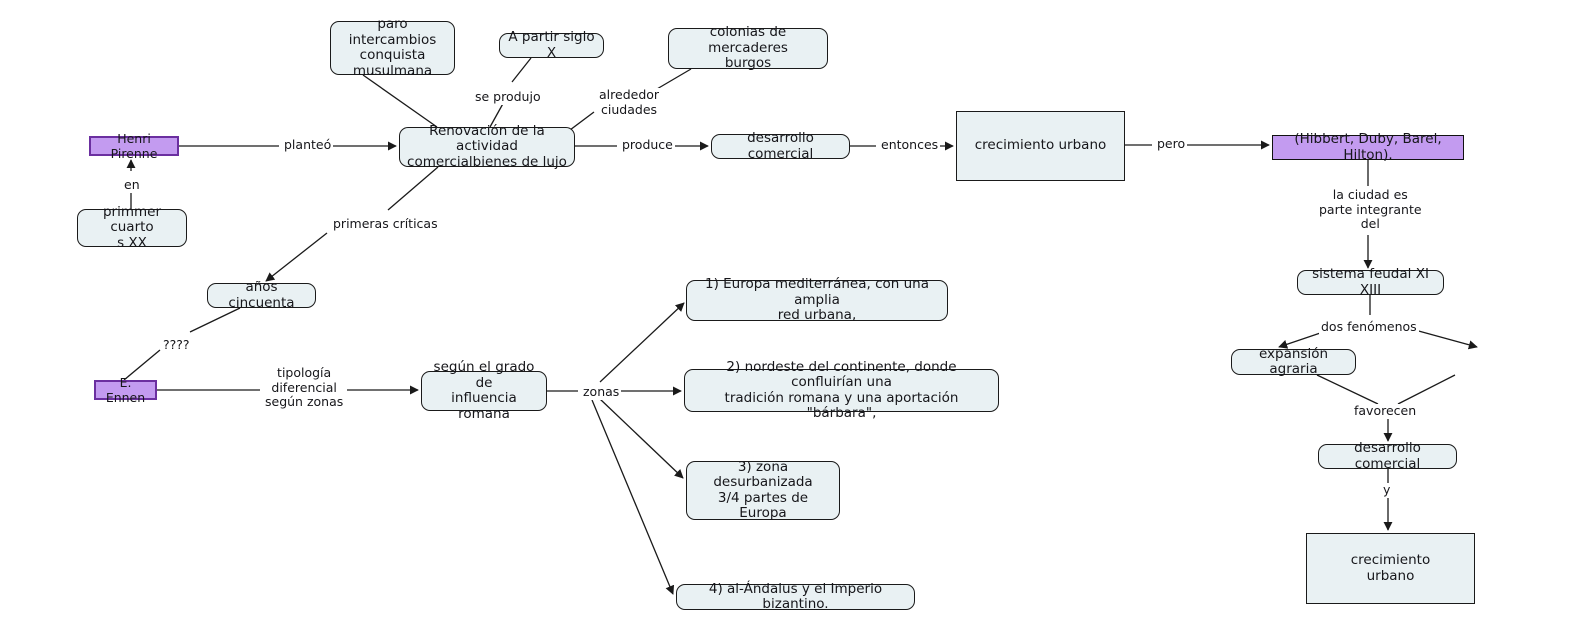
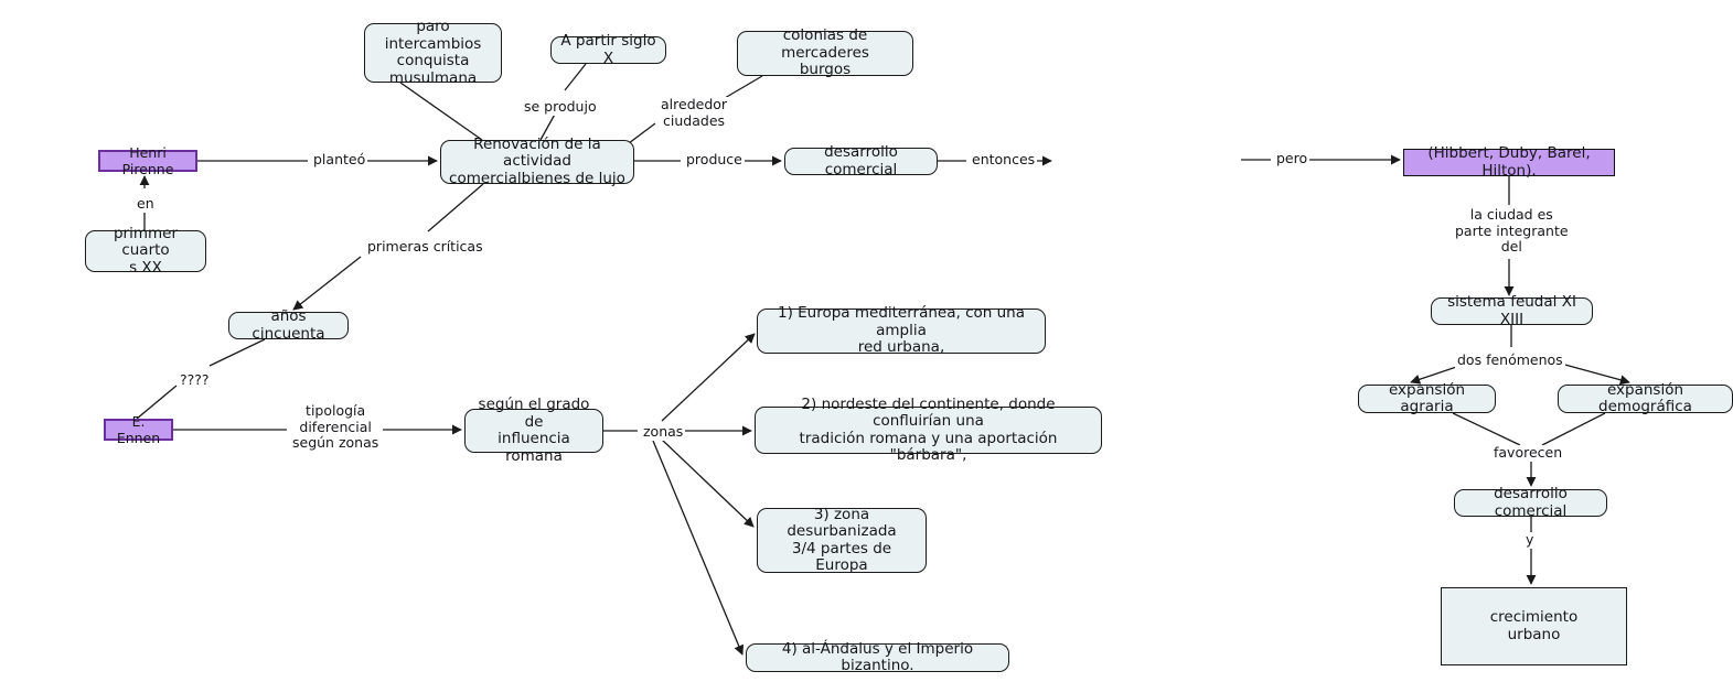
  paro intercambios
  conquista
  musulmana
  A partir siglo X
  colonias de mercaderes
  burgos
  Henri Pirenne
  Renovación de la actividad
  comercialbienes de lujo
  desarrollo comercial
- crecimiento urbano
  (Hibbert, Duby, Barel, Hilton).
  primmer cuarto
  s XX
  años cincuenta
  E. Ennen
  según el grado de
  influencia romana
  1) Europa mediterránea, con una amplia
  red urbana,
  2) nordeste del continente, donde confluirían una
  tradición romana y una aportación "bárbara",
  3) zona desurbanizada
  3/4 partes de
  Europa
  4) al-Ándalus y el Imperio bizantino.
  sistema feudal XI XIII
  expansión agraria
+ expansión demográfica
  desarrollo comercial
  crecimiento
  urbano
  planteó
  se produjo
  alrededor
  ciudades
  produce
  entonces
  pero
  en
  primeras críticas
  ????
  tipología
  diferencial
  según zonas
  zonas
  la ciudad es
  parte integrante
  del
  dos fenómenos
  favorecen
  y
